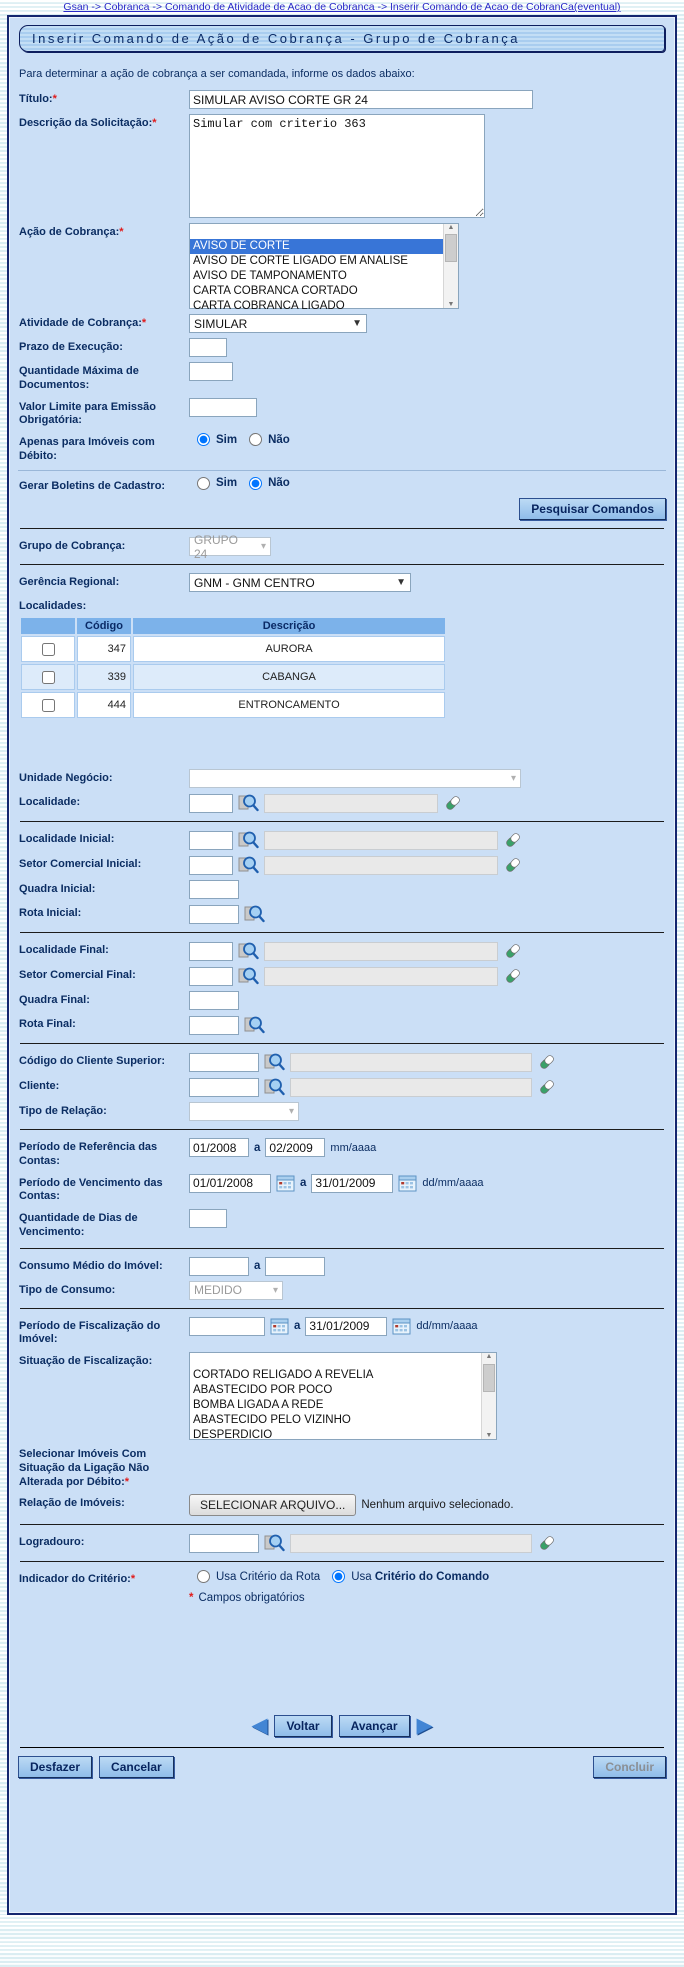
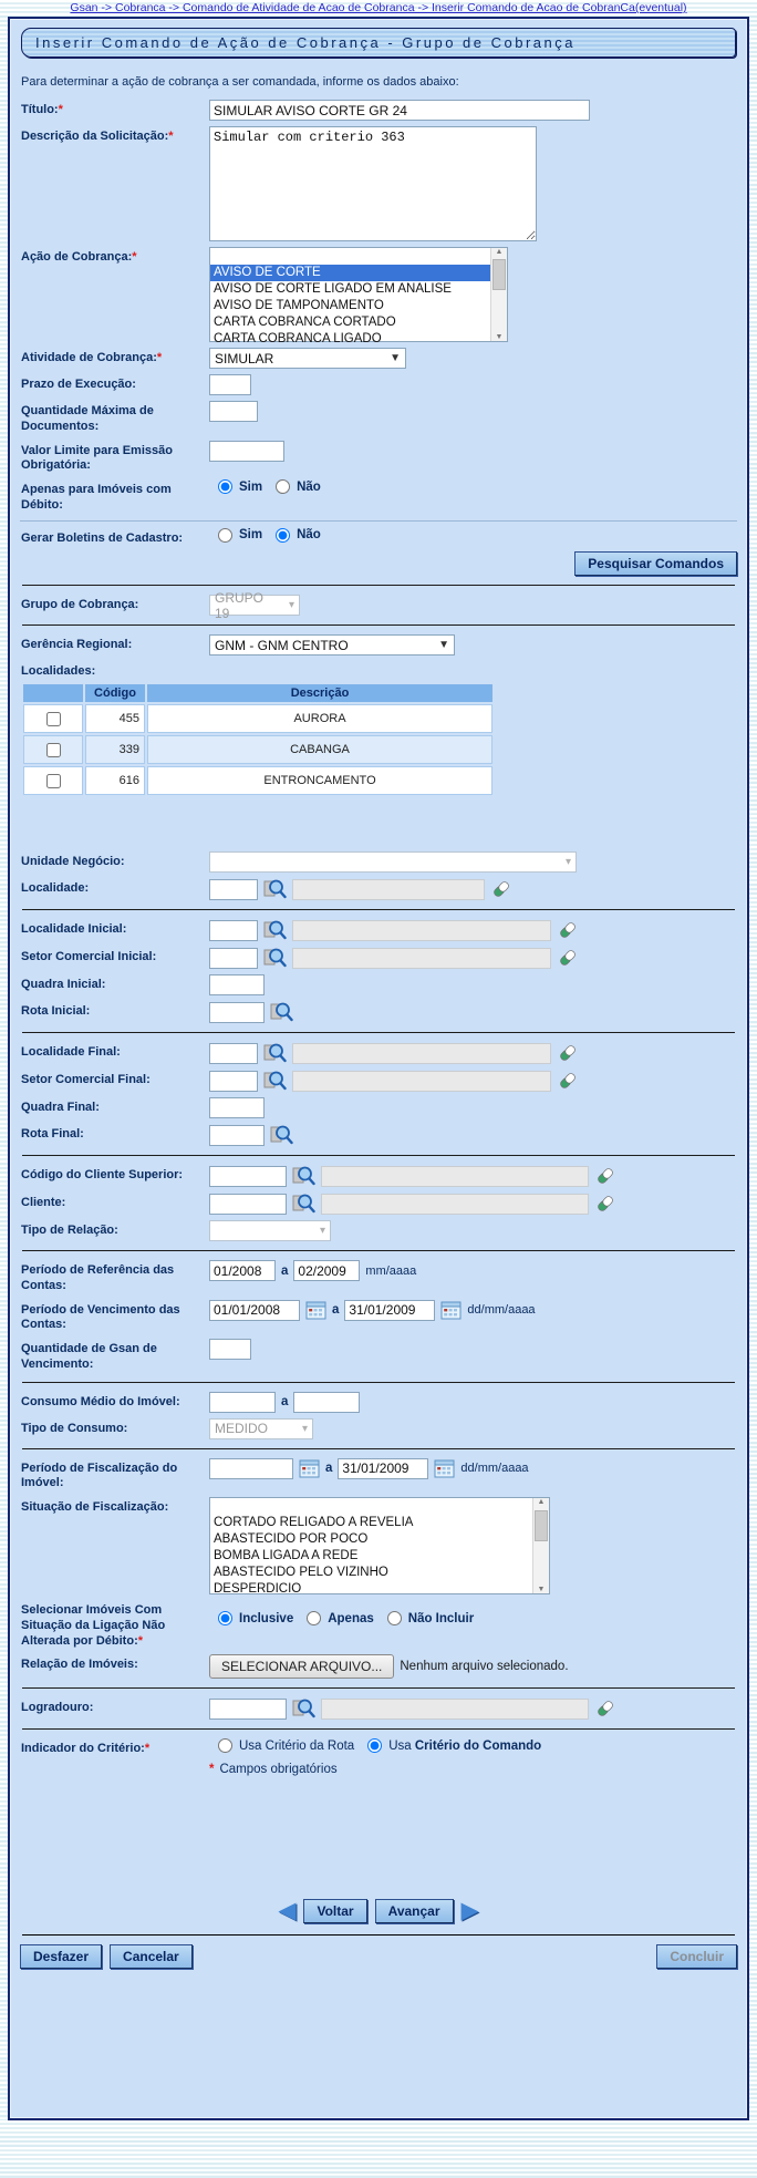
  Gsan -> Cobranca -> Comando de Atividade de Acao de Cobranca -> Inserir Comando de Acao de CobranCa(eventual)
  Inserir Comando de Ação de Cobrança - Grupo de Cobrança
  Para determinar a ação de cobrança a ser comandada, informe os dados abaixo:
  Título:*
  SIMULAR AVISO CORTE GR 24
  Descrição da Solicitação:*
  Simular com criterio 363
  Ação de Cobrança:*
  AVISO DE CORTE
  AVISO DE CORTE LIGADO EM ANALISE
  AVISO DE TAMPONAMENTO
  CARTA COBRANCA CORTADO
  CARTA COBRANCA LIGADO
  Atividade de Cobrança:*
  SIMULAR
  ▼
  Prazo de Execução:
  Quantidade Máxima de Documentos:
  Valor Limite para Emissão Obrigatória:
  Apenas para Imóveis com Débito:
  Sim
  Não
  Gerar Boletins de Cadastro:
  Sim
  Não
  Pesquisar Comandos
  Grupo de Cobrança:
- GRUPO 24
+ GRUPO 19
  ▾
  Gerência Regional:
  GNM - GNM CENTRO
  ▼
  Localidades:
  	Código	Descrição
- 	347	AURORA
+ 	455	AURORA
  	339	CABANGA
- 	444	ENTRONCAMENTO
+ 	616	ENTRONCAMENTO
  Unidade Negócio:
  ▾
  Localidade:
  Localidade Inicial:
  Setor Comercial Inicial:
  Quadra Inicial:
  Rota Inicial:
  Localidade Final:
  Setor Comercial Final:
  Quadra Final:
  Rota Final:
  Código do Cliente Superior:
  Cliente:
  Tipo de Relação:
  ▾
  Período de Referência das Contas:
  01/2008
  a
  02/2009
  mm/aaaa
  Período de Vencimento das Contas:
  01/01/2008
  a
  31/01/2009
  dd/mm/aaaa
- Quantidade de Dias de Vencimento:
+ Quantidade de Gsan de Vencimento:
  Consumo Médio do Imóvel:
  a
  Tipo de Consumo:
  MEDIDO
  ▾
  Período de Fiscalização do Imóvel:
  a
  31/01/2009
  dd/mm/aaaa
  Situação de Fiscalização:
  CORTADO RELIGADO A REVELIA
  ABASTECIDO POR POCO
  BOMBA LIGADA A REDE
  ABASTECIDO PELO VIZINHO
  DESPERDICIO
  Selecionar Imóveis Com Situação da Ligação Não Alterada por Débito:*
+ Inclusive
+ Apenas
+ Não Incluir
  Relação de Imóveis:
  SELECIONAR ARQUIVO...
  Nenhum arquivo selecionado.
  Logradouro:
  Indicador do Critério:*
  Usa Critério da Rota
  Usa Critério do Comando
  *
  Campos obrigatórios
  ◀
  Voltar
  Avançar
  ▶
  Desfazer
  Cancelar
  Concluir
